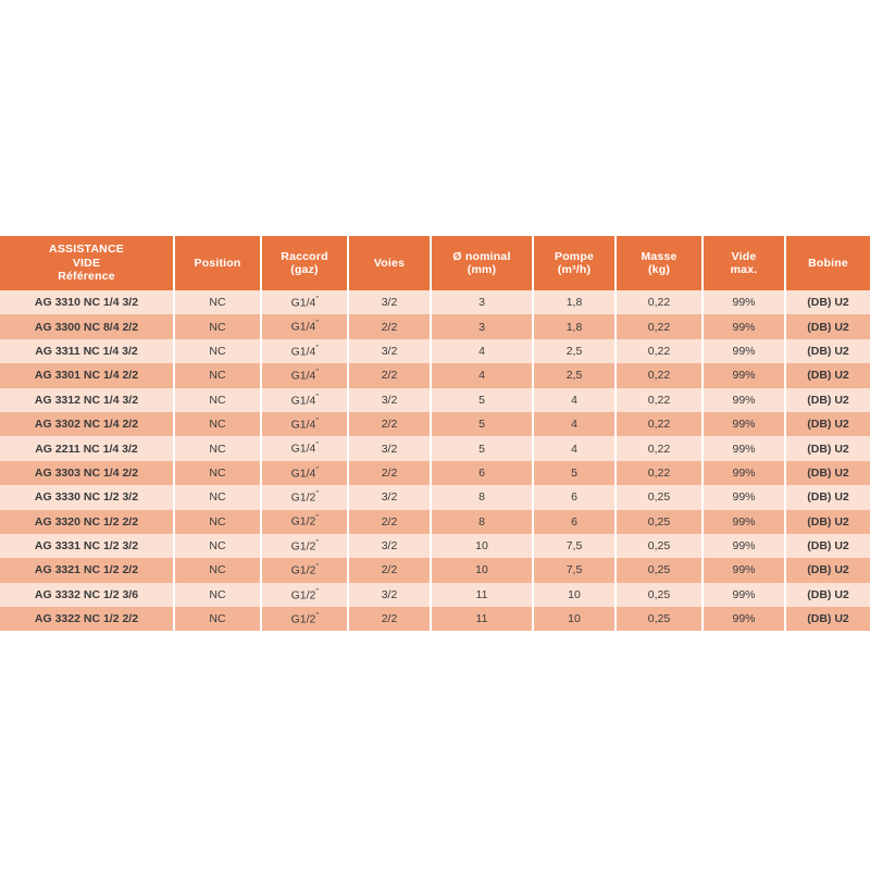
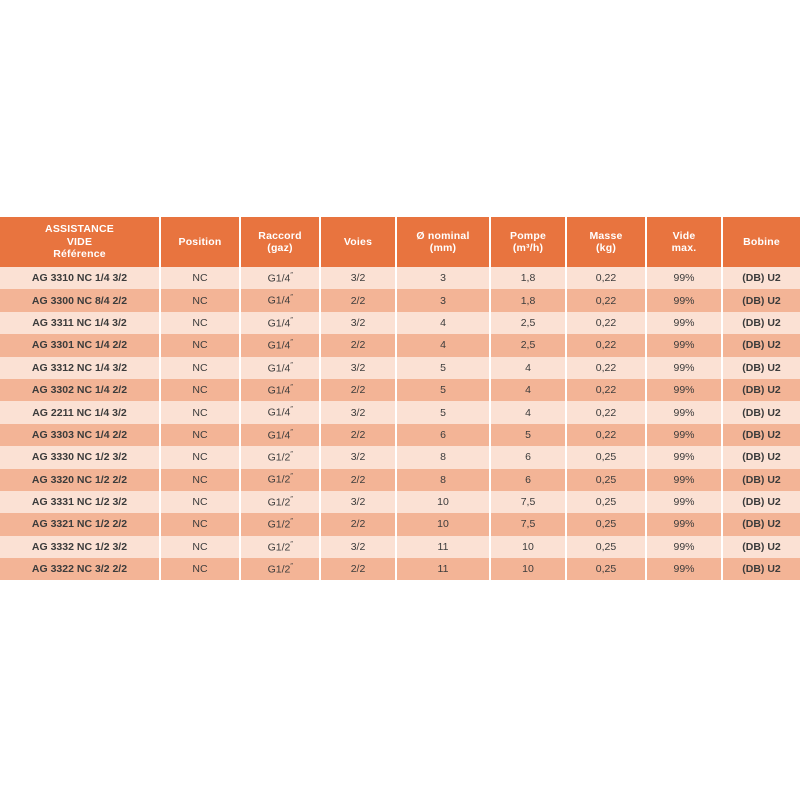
  ASSISTANCEVIDERéférence	Position	Raccord(gaz)	Voies	Ø nominal(mm)	Pompe(m³/h)	Masse(kg)	Videmax.	Bobine
  AG 3310 NC 1/4 3/2	NC	G1/4	3/2	3	1,8	0,22	99%	(DB) U2
  AG 3300 NC 8/4 2/2	NC	G1/4	2/2	3	1,8	0,22	99%	(DB) U2
  AG 3311 NC 1/4 3/2	NC	G1/4	3/2	4	2,5	0,22	99%	(DB) U2
  AG 3301 NC 1/4 2/2	NC	G1/4	2/2	4	2,5	0,22	99%	(DB) U2
  AG 3312 NC 1/4 3/2	NC	G1/4	3/2	5	4	0,22	99%	(DB) U2
  AG 3302 NC 1/4 2/2	NC	G1/4	2/2	5	4	0,22	99%	(DB) U2
  AG 2211 NC 1/4 3/2	NC	G1/4	3/2	5	4	0,22	99%	(DB) U2
  AG 3303 NC 1/4 2/2	NC	G1/4	2/2	6	5	0,22	99%	(DB) U2
  AG 3330 NC 1/2 3/2	NC	G1/2	3/2	8	6	0,25	99%	(DB) U2
  AG 3320 NC 1/2 2/2	NC	G1/2	2/2	8	6	0,25	99%	(DB) U2
  AG 3331 NC 1/2 3/2	NC	G1/2	3/2	10	7,5	0,25	99%	(DB) U2
  AG 3321 NC 1/2 2/2	NC	G1/2	2/2	10	7,5	0,25	99%	(DB) U2
- AG 3332 NC 1/2 3/6	NC	G1/2	3/2	11	10	0,25	99%	(DB) U2
+ AG 3332 NC 1/2 3/2	NC	G1/2	3/2	11	10	0,25	99%	(DB) U2
- AG 3322 NC 1/2 2/2	NC	G1/2	2/2	11	10	0,25	99%	(DB) U2
+ AG 3322 NC 3/2 2/2	NC	G1/2	2/2	11	10	0,25	99%	(DB) U2
